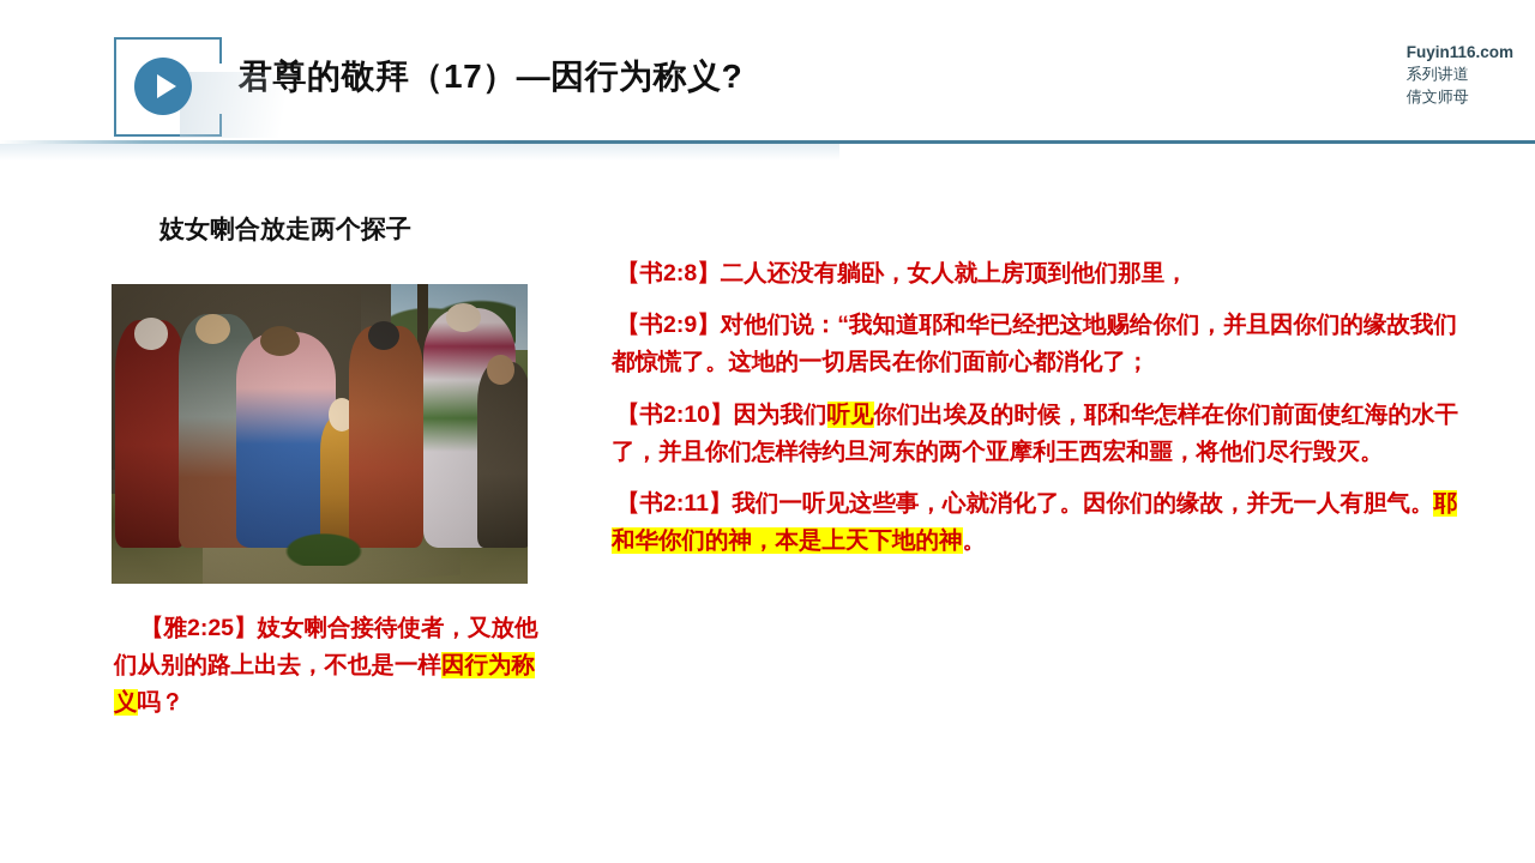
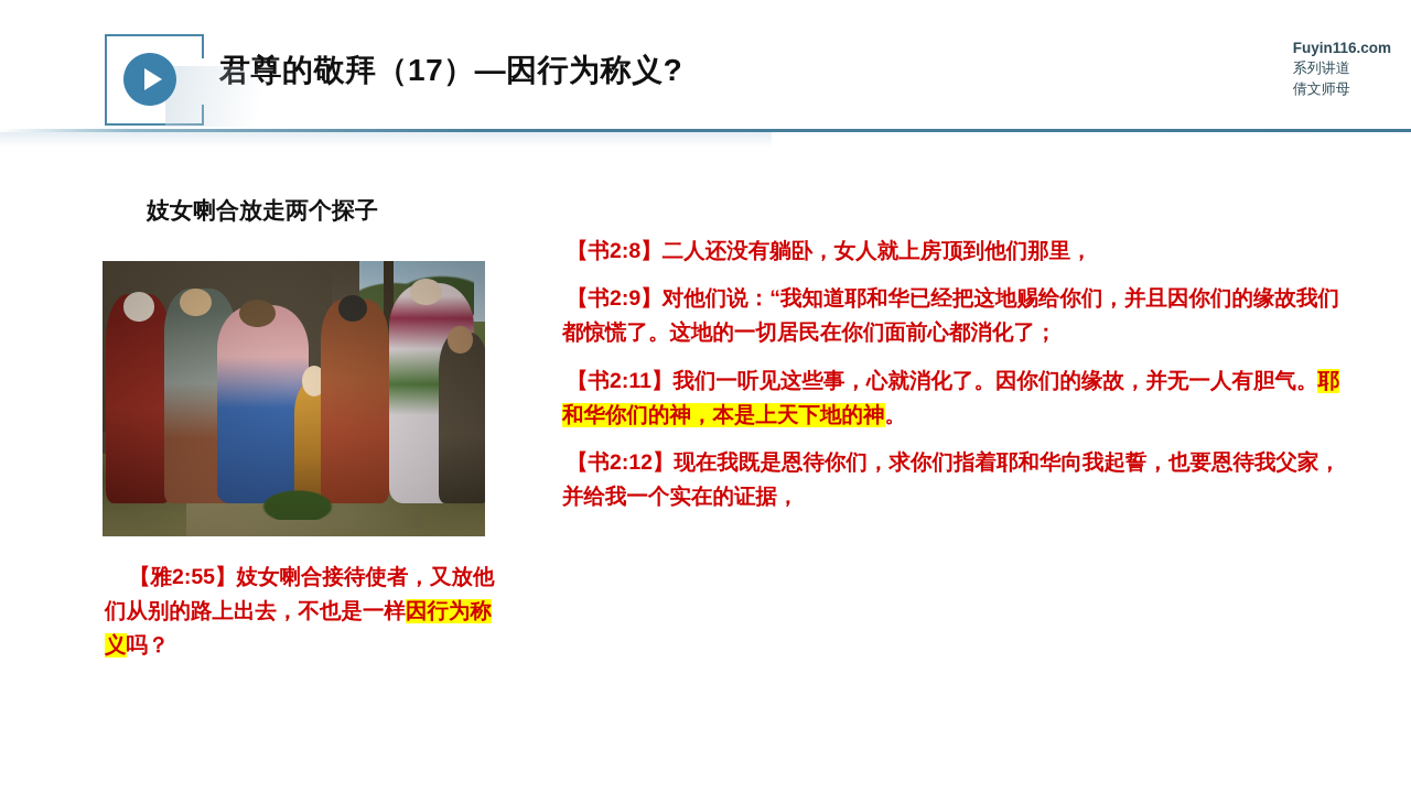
  的敬拜（17）—因行为称义?
  Fuyin116.com
  系列讲道
  倩文师母
  妓女喇合放走两个探子
- 【雅2:25】妓女喇合接待使者，又放他们从别的路上出去，不也是一样因行为称义吗？
+ 【雅2:55】妓女喇合接待使者，又放他们从别的路上出去，不也是一样因行为称义吗？
  【书2:8】二人还没有躺卧，女人就上房顶到他们那里，
  【书2:9】对他们说：“我知道耶和华已经把这地赐给你们，并且因你们的缘故我们都惊慌了。这地的一切居民在你们面前心都消化了；
- 【书2:10】因为我们听见你们出埃及的时候，耶和华怎样在你们前面使红海的水干了，并且你们怎样待约旦河东的两个亚摩利王西宏和噩，将他们尽行毁灭。
  【书2:11】我们一听见这些事，心就消化了。因你们的缘故，并无一人有胆气。耶和华你们的神，本是上天下地的神。
+ 【书2:12】现在我既是恩待你们，求你们指着耶和华向我起誓，也要恩待我父家，并给我一个实在的证据，
